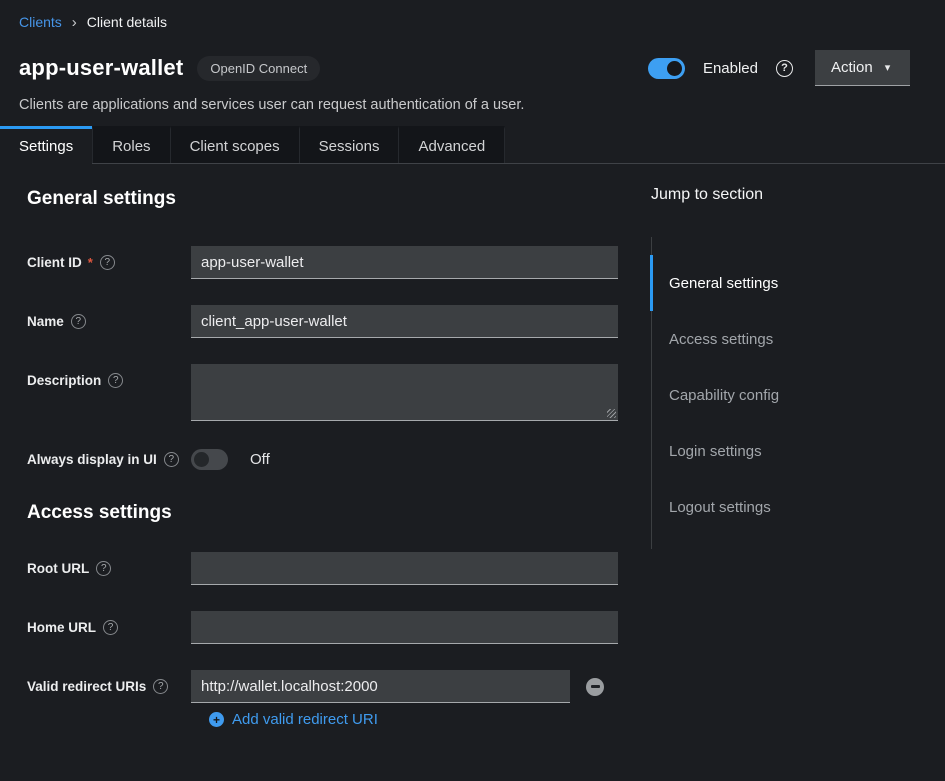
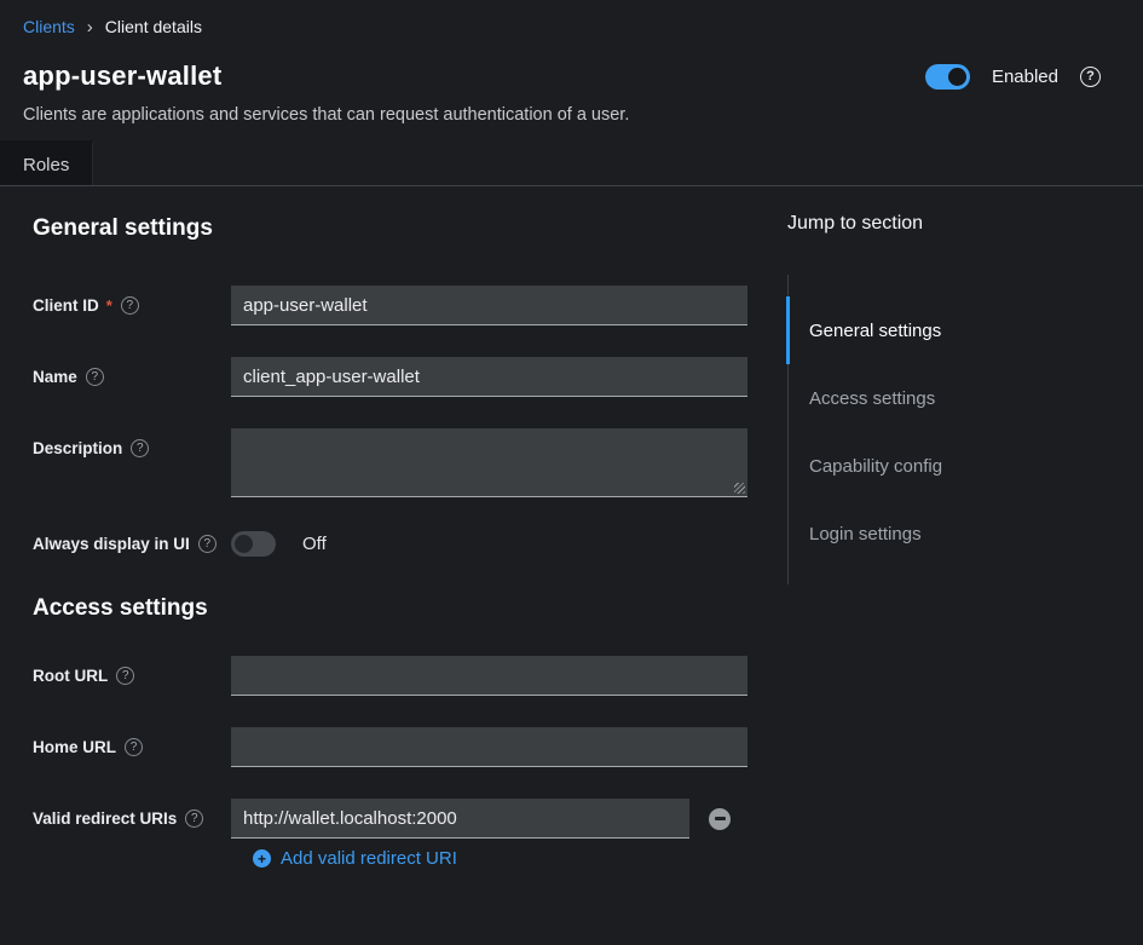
  Clients
  ›
  Client details
  app-user-wallet
- OpenID Connect
  Enabled
  ?
- Action
- ▾
- Clients are applications and services user can request authentication of a user.
+ Clients are applications and services that can request authentication of a user.
- Settings
  Roles
- Client scopes
- Sessions
- Advanced
  General settings
  Client ID
  *
  ?
  app-user-wallet
  Name
  ?
  client_app-user-wallet
  Description
  ?
  Always display in UI
  ?
  Off
  Access settings
  Root URL
  ?
  Home URL
  ?
  Valid redirect URIs
  ?
  http://wallet.localhost:2000
  +
  Add valid redirect URI
  Jump to section
  General settings
  Access settings
  Capability config
  Login settings
- Logout settings
